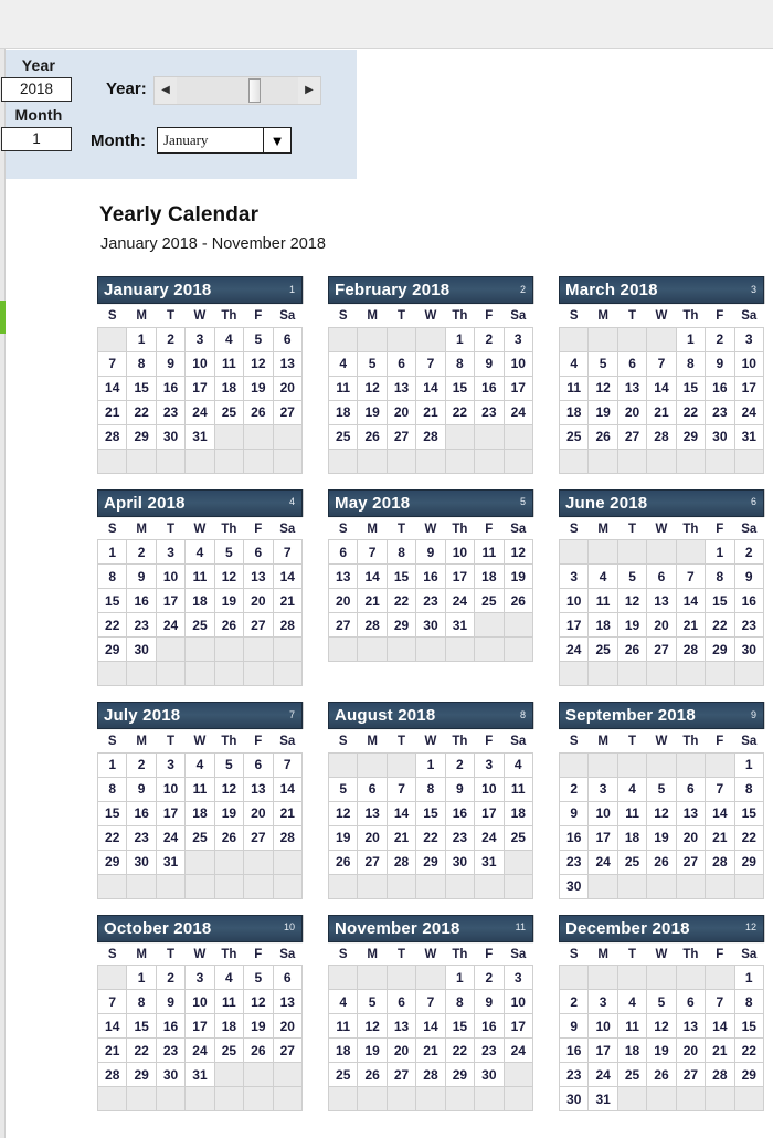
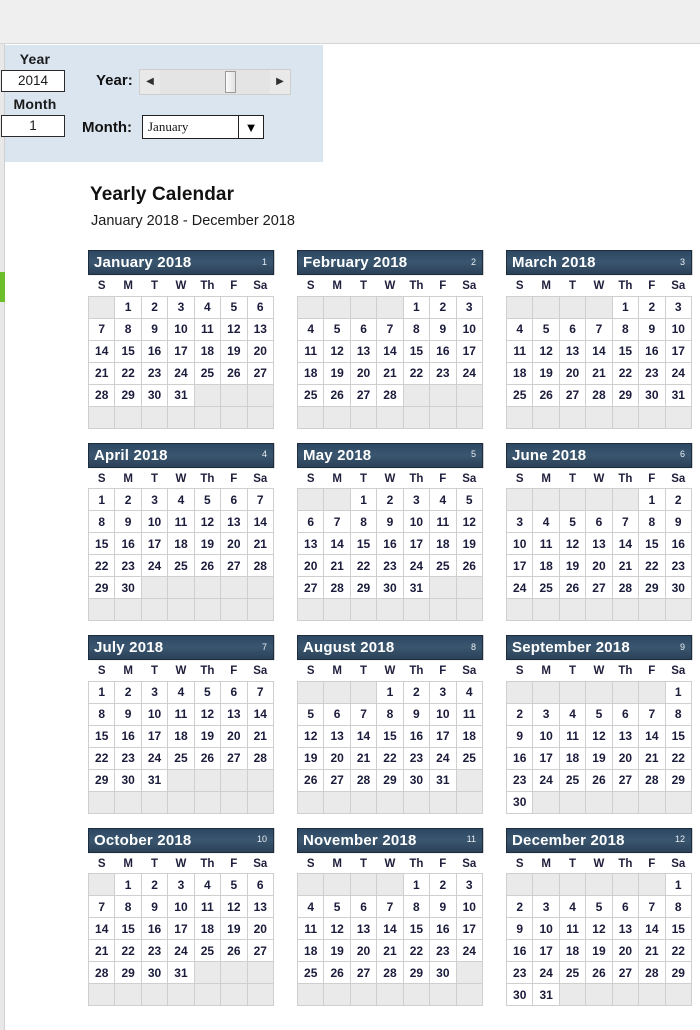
  Year
- 2018
+ 2014
  Month
  1
  Year:
  Month:
  ◀
  ▶
  January
  ▼
  Yearly Calendar
- January 2018 - November 2018
+ January 2018 - December 2018
  January 2018
  1
  S	M	T	W	Th	F	Sa
  	1	2	3	4	5	6
  7	8	9	10	11	12	13
  14	15	16	17	18	19	20
  21	22	23	24	25	26	27
  28	29	30	31
  February 2018
  2
  S	M	T	W	Th	F	Sa
  				1	2	3
  4	5	6	7	8	9	10
  11	12	13	14	15	16	17
  18	19	20	21	22	23	24
  25	26	27	28
  March 2018
  3
  S	M	T	W	Th	F	Sa
  				1	2	3
  4	5	6	7	8	9	10
  11	12	13	14	15	16	17
  18	19	20	21	22	23	24
  25	26	27	28	29	30	31
  April 2018
  4
  S	M	T	W	Th	F	Sa
  1	2	3	4	5	6	7
  8	9	10	11	12	13	14
  15	16	17	18	19	20	21
  22	23	24	25	26	27	28
  29	30
  May 2018
  5
  S	M	T	W	Th	F	Sa
+ 		1	2	3	4	5
  6	7	8	9	10	11	12
  13	14	15	16	17	18	19
  20	21	22	23	24	25	26
  27	28	29	30	31
  June 2018
  6
  S	M	T	W	Th	F	Sa
  					1	2
  3	4	5	6	7	8	9
  10	11	12	13	14	15	16
  17	18	19	20	21	22	23
  24	25	26	27	28	29	30
  July 2018
  7
  S	M	T	W	Th	F	Sa
  1	2	3	4	5	6	7
  8	9	10	11	12	13	14
  15	16	17	18	19	20	21
  22	23	24	25	26	27	28
  29	30	31
  August 2018
  8
  S	M	T	W	Th	F	Sa
  			1	2	3	4
  5	6	7	8	9	10	11
  12	13	14	15	16	17	18
  19	20	21	22	23	24	25
  26	27	28	29	30	31
  September 2018
  9
  S	M	T	W	Th	F	Sa
  						1
  2	3	4	5	6	7	8
  9	10	11	12	13	14	15
  16	17	18	19	20	21	22
  23	24	25	26	27	28	29
  30
  October 2018
  10
  S	M	T	W	Th	F	Sa
  	1	2	3	4	5	6
  7	8	9	10	11	12	13
  14	15	16	17	18	19	20
  21	22	23	24	25	26	27
  28	29	30	31
  November 2018
  11
  S	M	T	W	Th	F	Sa
  				1	2	3
  4	5	6	7	8	9	10
  11	12	13	14	15	16	17
  18	19	20	21	22	23	24
  25	26	27	28	29	30
  December 2018
  12
  S	M	T	W	Th	F	Sa
  						1
  2	3	4	5	6	7	8
  9	10	11	12	13	14	15
  16	17	18	19	20	21	22
  23	24	25	26	27	28	29
  30	31
